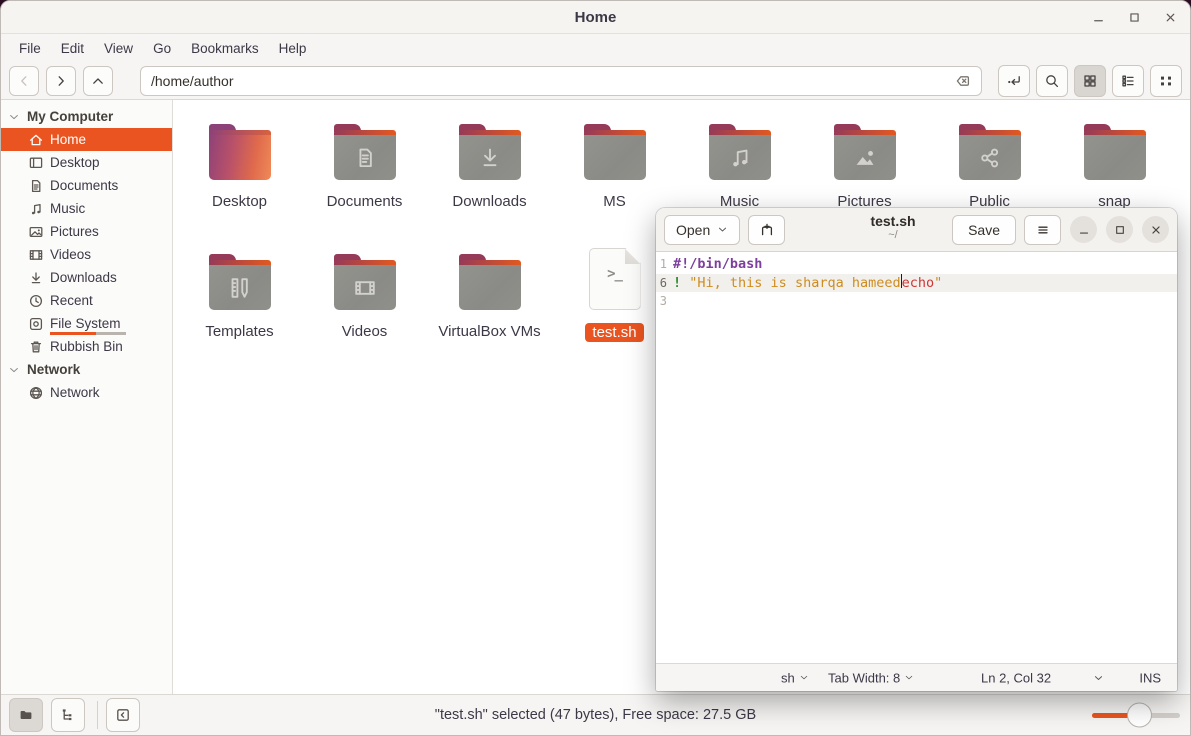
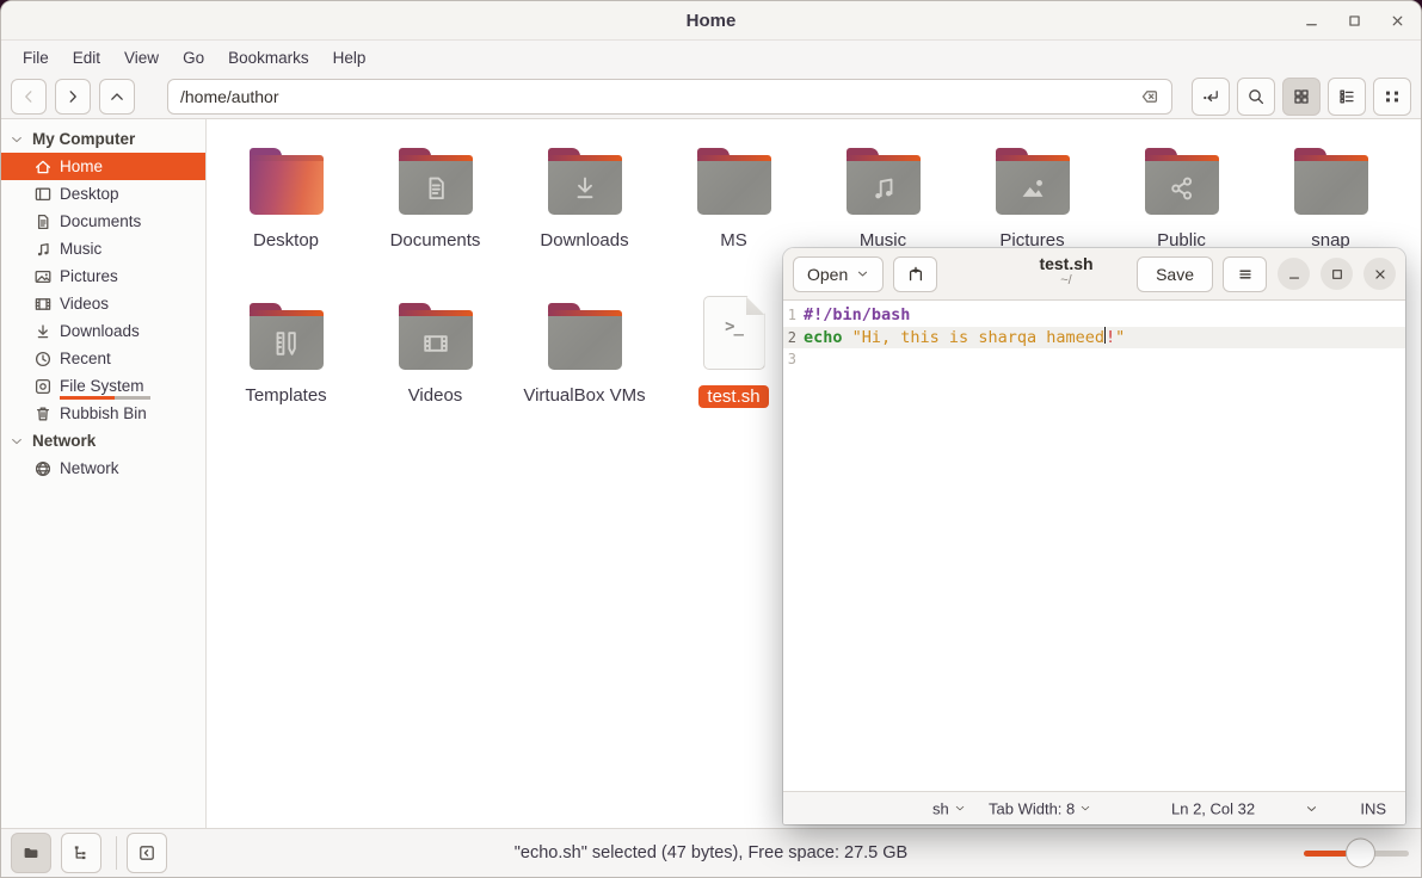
  Home
  File
  Edit
  View
  Go
  Bookmarks
  Help
  /home/author
  My Computer
  Home
  Desktop
  Documents
  Music
  Pictures
  Videos
  Downloads
  Recent
  File System
  Rubbish Bin
  Network
  Network
  Desktop
  Documents
  Downloads
  MS
  Music
  Pictures
  Public
  snap
  Templates
  Videos
  VirtualBox VMs
  >_
  test.sh
- "test.sh" selected (47 bytes), Free space: 27.5 GB
+ "echo.sh" selected (47 bytes), Free space: 27.5 GB
  Open
  test.sh
  ~/
  Save
  1
  #!/bin/bash
- 6
+ 2
- !
+ echo
  "Hi, this is sharqa hameed
- echo
+ !
  "
  3
  sh
  Tab Width: 8
  Ln 2, Col 32
  INS
